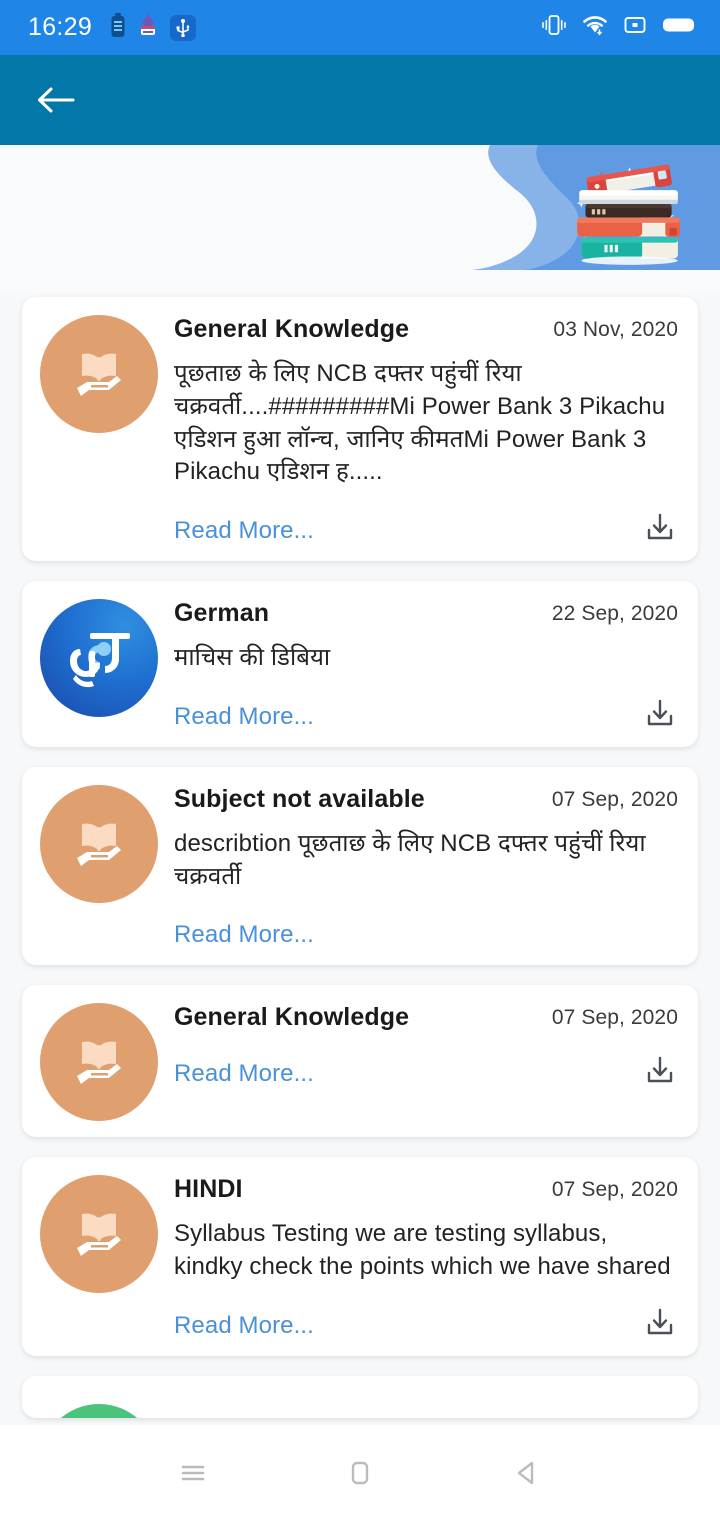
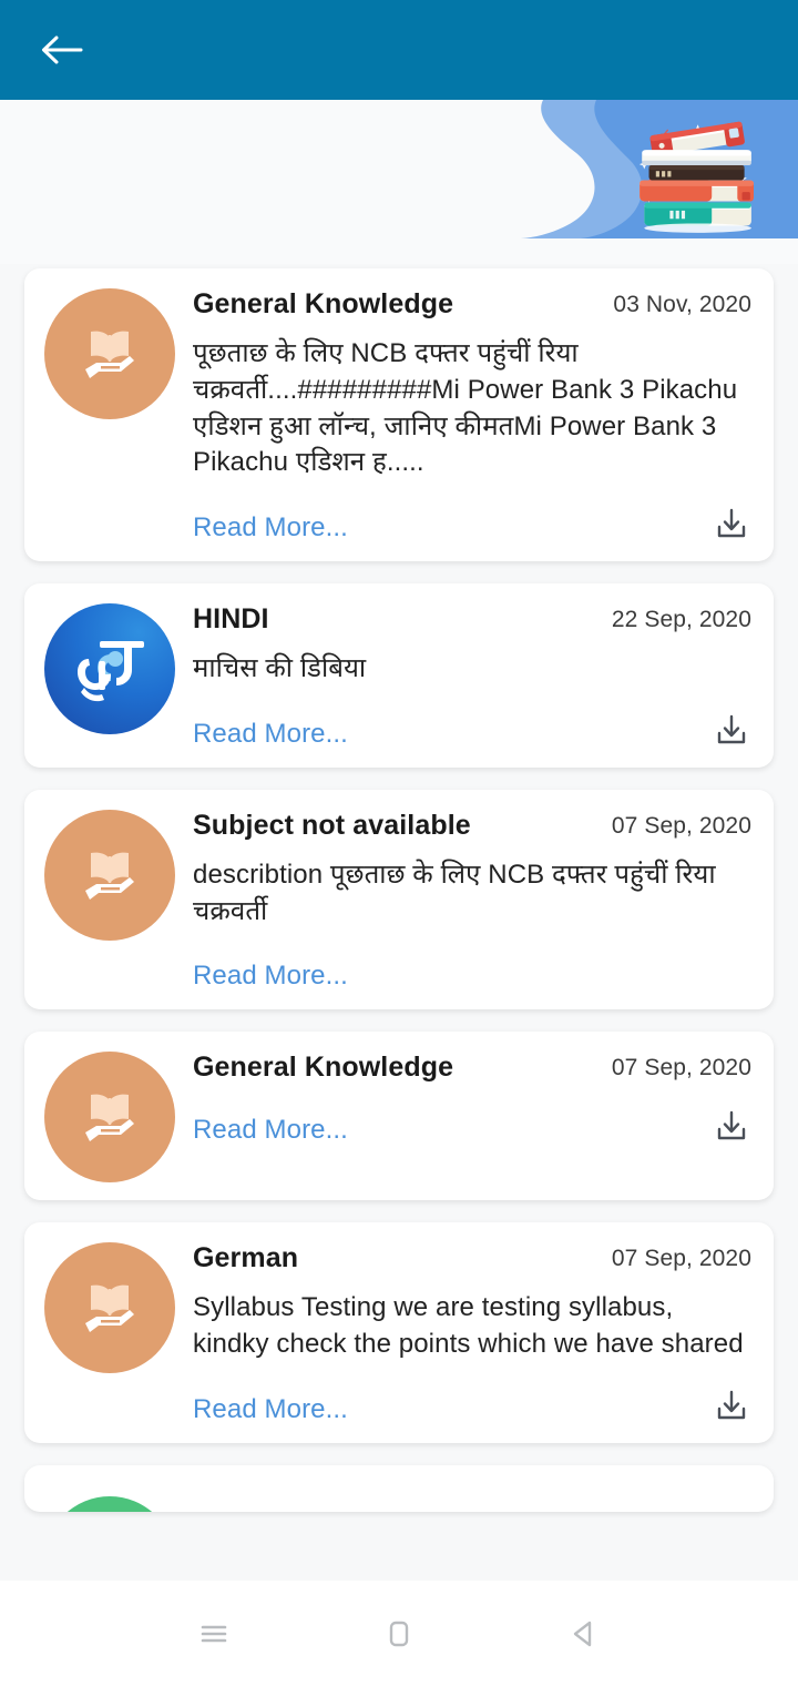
- 16:29
  General Knowledge
  03 Nov, 2020
  पूछताछ के लिए NCB दफ्तर पहुंचीं रिया चक्रवर्ती....#########Mi Power Bank 3 Pikachu एडिशन हुआ लॉन्च, जानिए कीमतMi Power Bank 3 Pikachu एडिशन ह.....
  Read More...
- German
+ HINDI
  22 Sep, 2020
  माचिस की डिबिया
  Read More...
  Subject not available
  07 Sep, 2020
  describtion पूछताछ के लिए NCB दफ्तर पहुंचीं रिया चक्रवर्ती
  Read More...
  General Knowledge
  07 Sep, 2020
  Read More...
- HINDI
+ German
  07 Sep, 2020
  Syllabus Testing we are testing syllabus, kindky check the points which we have shared
  Read More...
